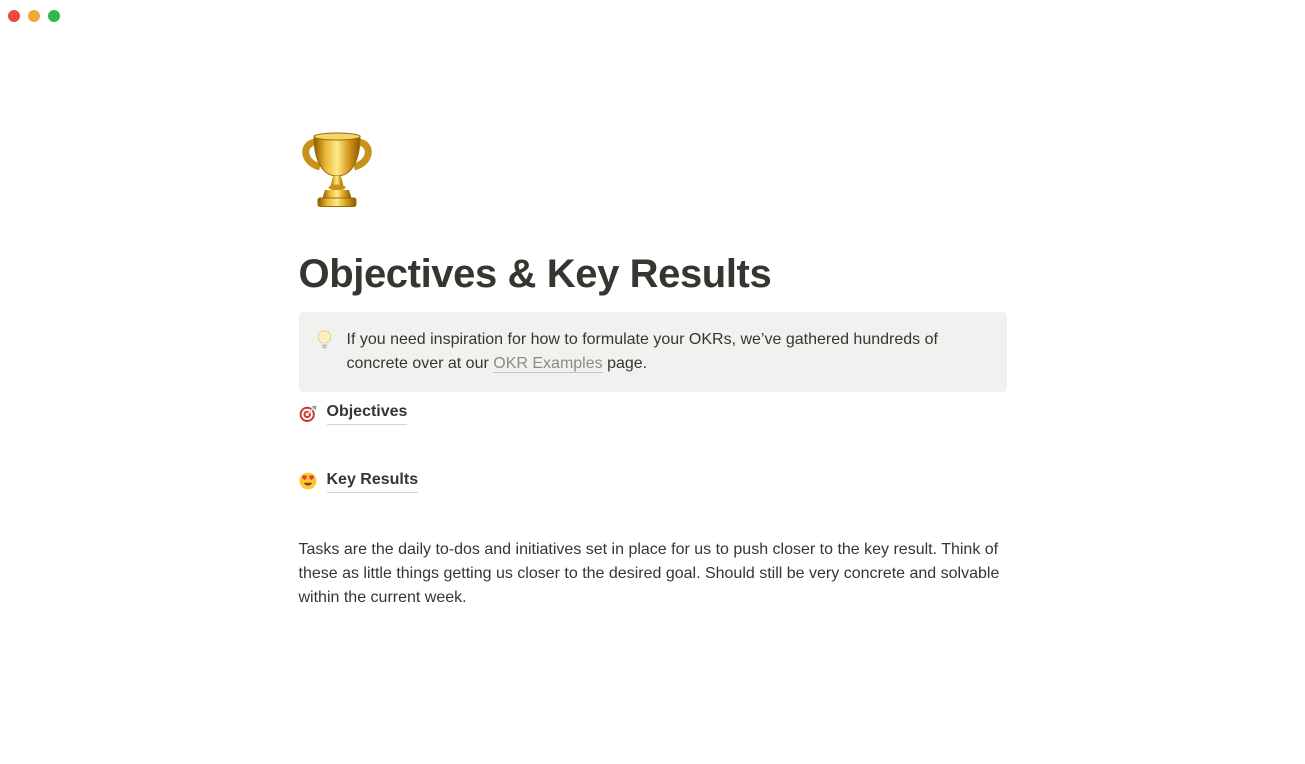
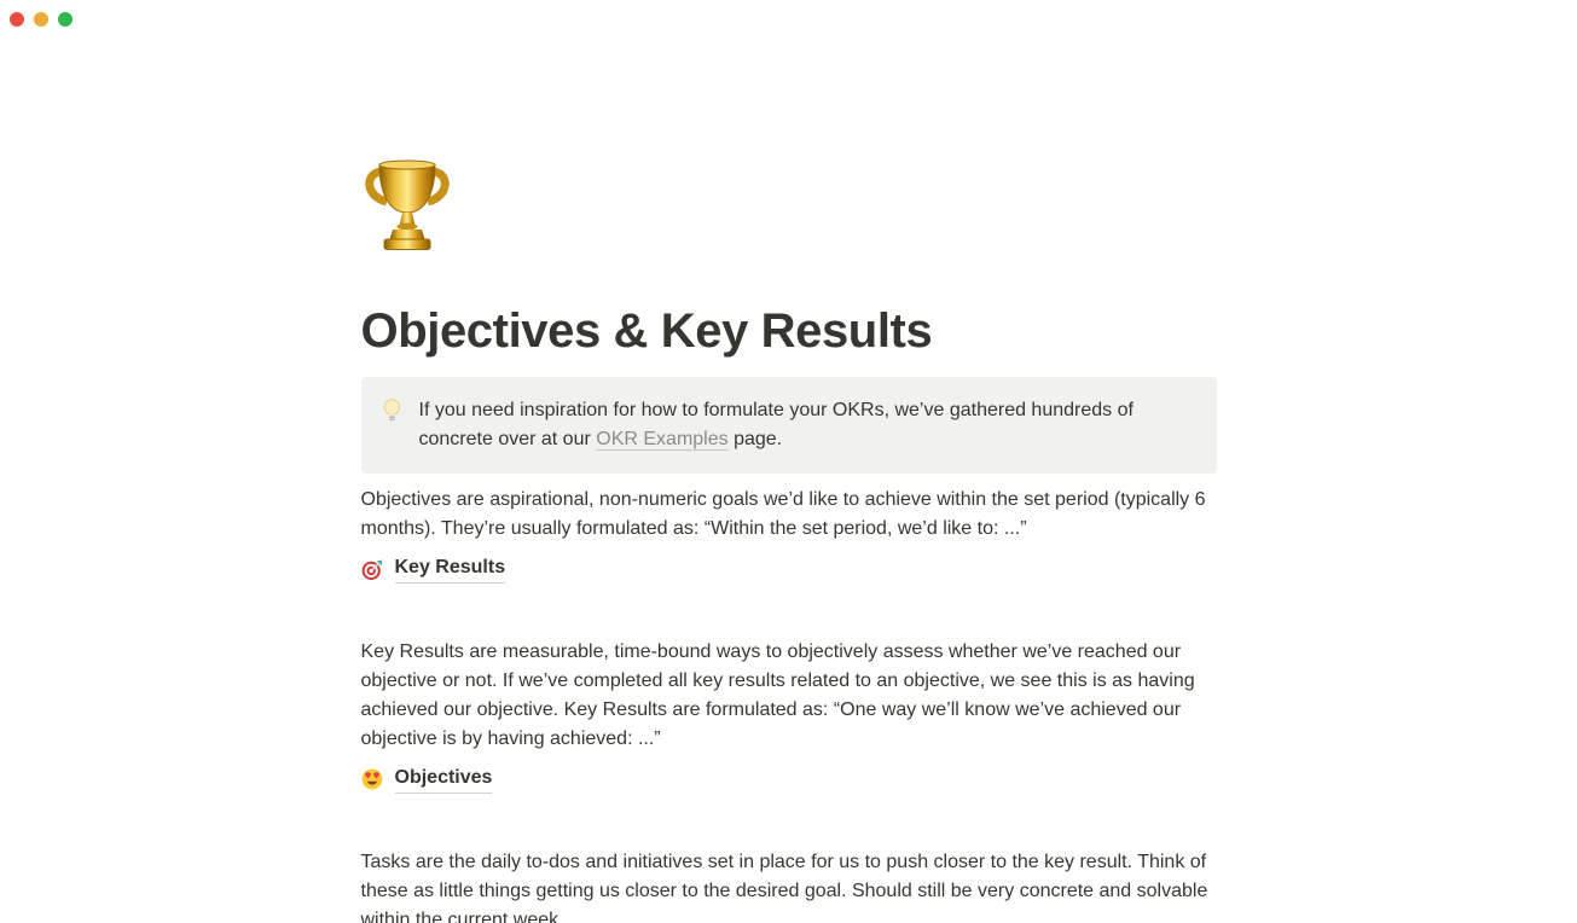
  Objectives & Key Results
  If you need inspiration for how to formulate your OKRs, we’ve gathered hundreds of concrete over at our OKR Examples page.
+ Objectives are aspirational, non-numeric goals we’d like to achieve within the set period (typically 6 months). They’re usually formulated as: “Within the set period, we’d like to: ...”
- Objectives
+ Key Results
+ Key Results are measurable, time-bound ways to objectively assess whether we’ve reached our objective or not. If we’ve completed all key results related to an objective, we see this is as having achieved our objective. Key Results are formulated as: “One way we’ll know we’ve achieved our objective is by having achieved: ...”
- Key Results
+ Objectives
  Tasks are the daily to-dos and initiatives set in place for us to push closer to the key result. Think of these as little things getting us closer to the desired goal. Should still be very concrete and solvable within the current week.
